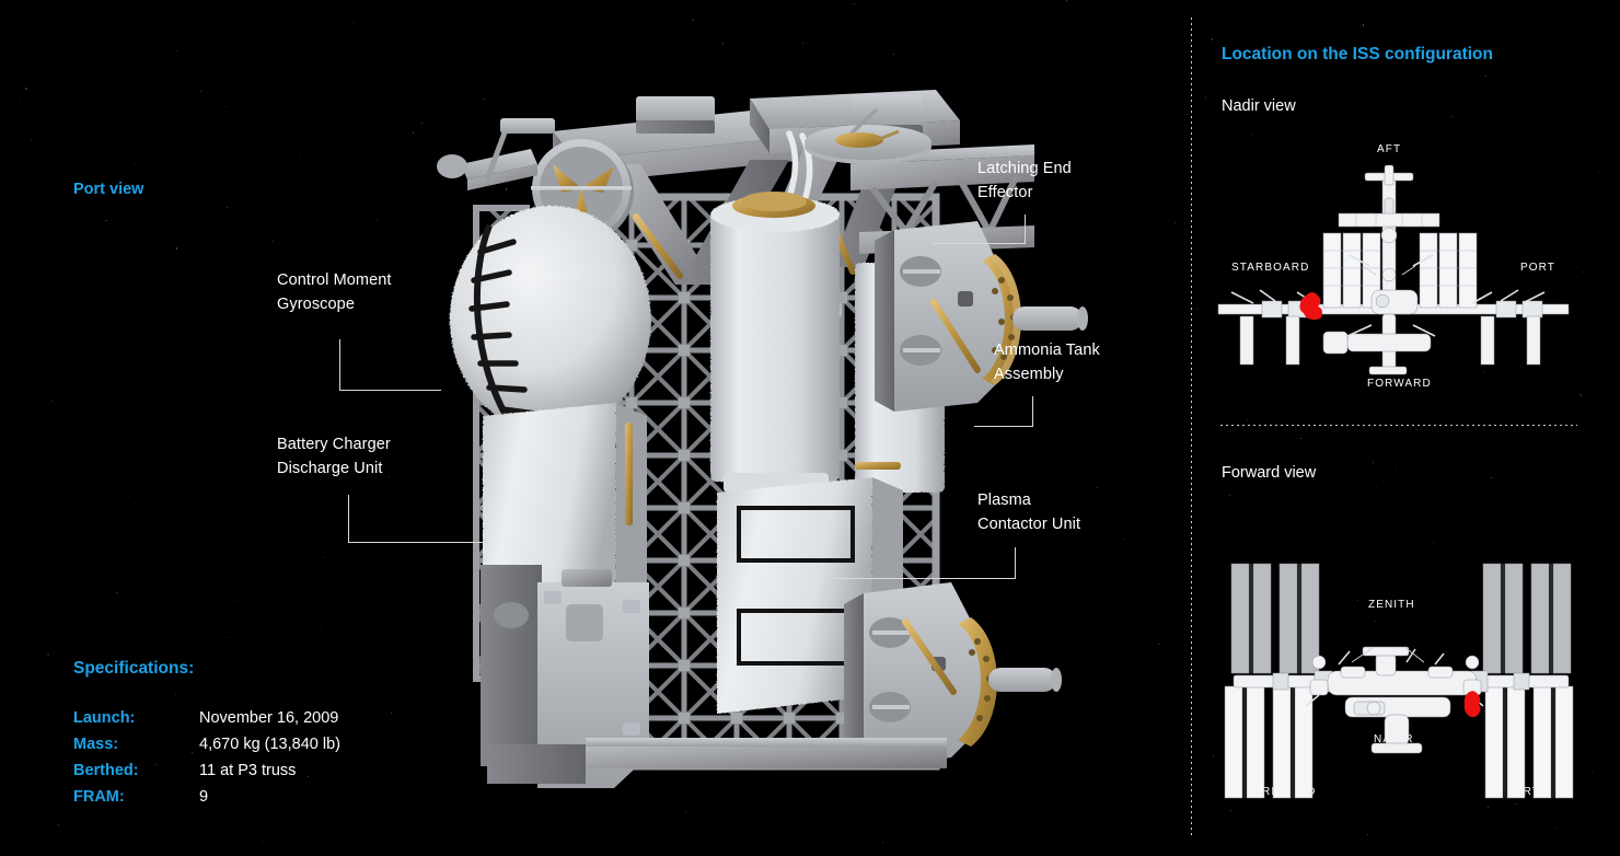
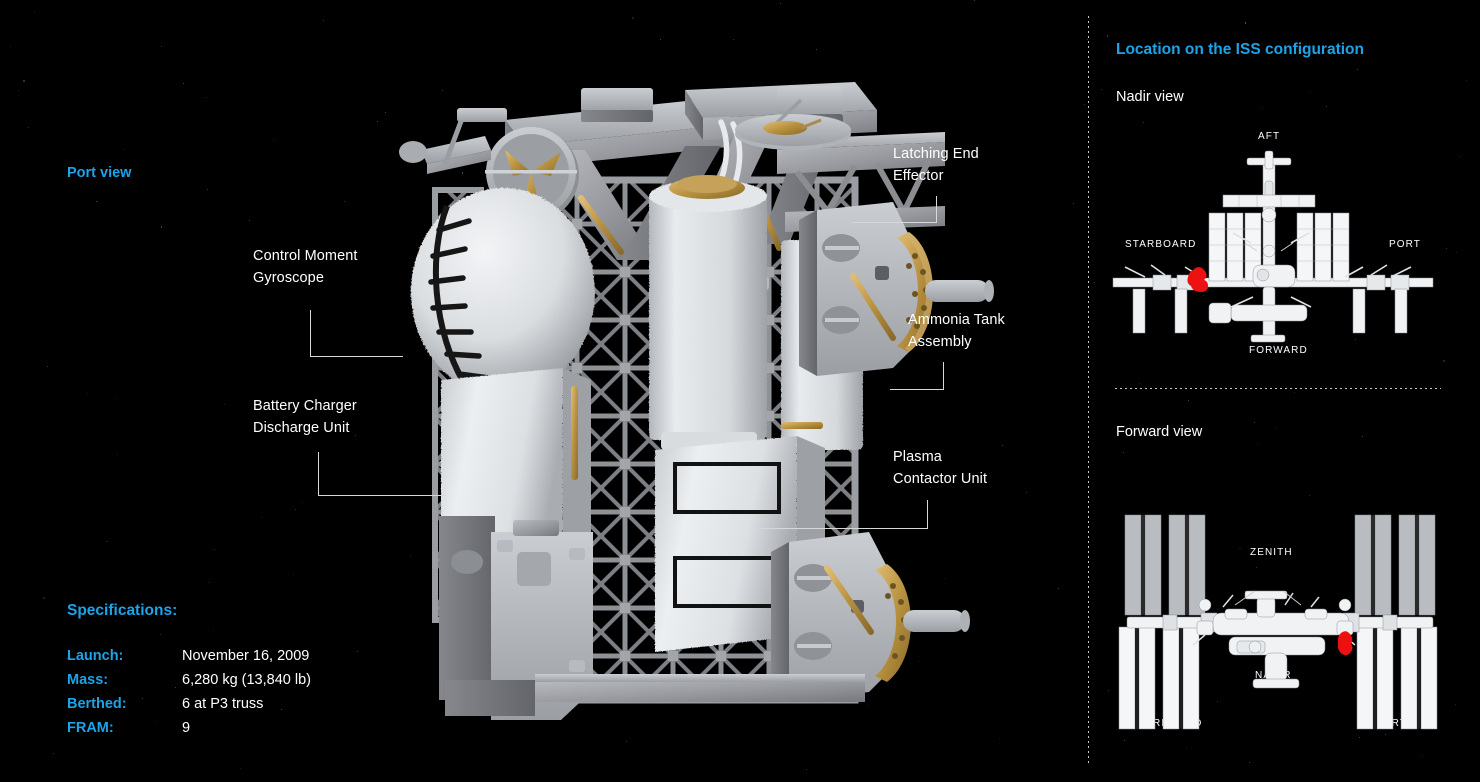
  Port view
  Control Moment
  Gyroscope
  Battery Charger
  Discharge Unit
  Latching End
  Effector
  Ammonia Tank
  Assembly
  Plasma
  Contactor Unit
  Specifications:
  Launch:
  November 16, 2009
  Mass:
- 4,670 kg (13,840 lb)
+ 6,280 kg (13,840 lb)
  Berthed:
- 11 at P3 truss
+ 6 at P3 truss
  FRAM:
  9
  Location on the ISS configuration
  Nadir view
  AFT
  STARBOARD
  PORT
  FORWARD
  Forward view
  ZENITH
